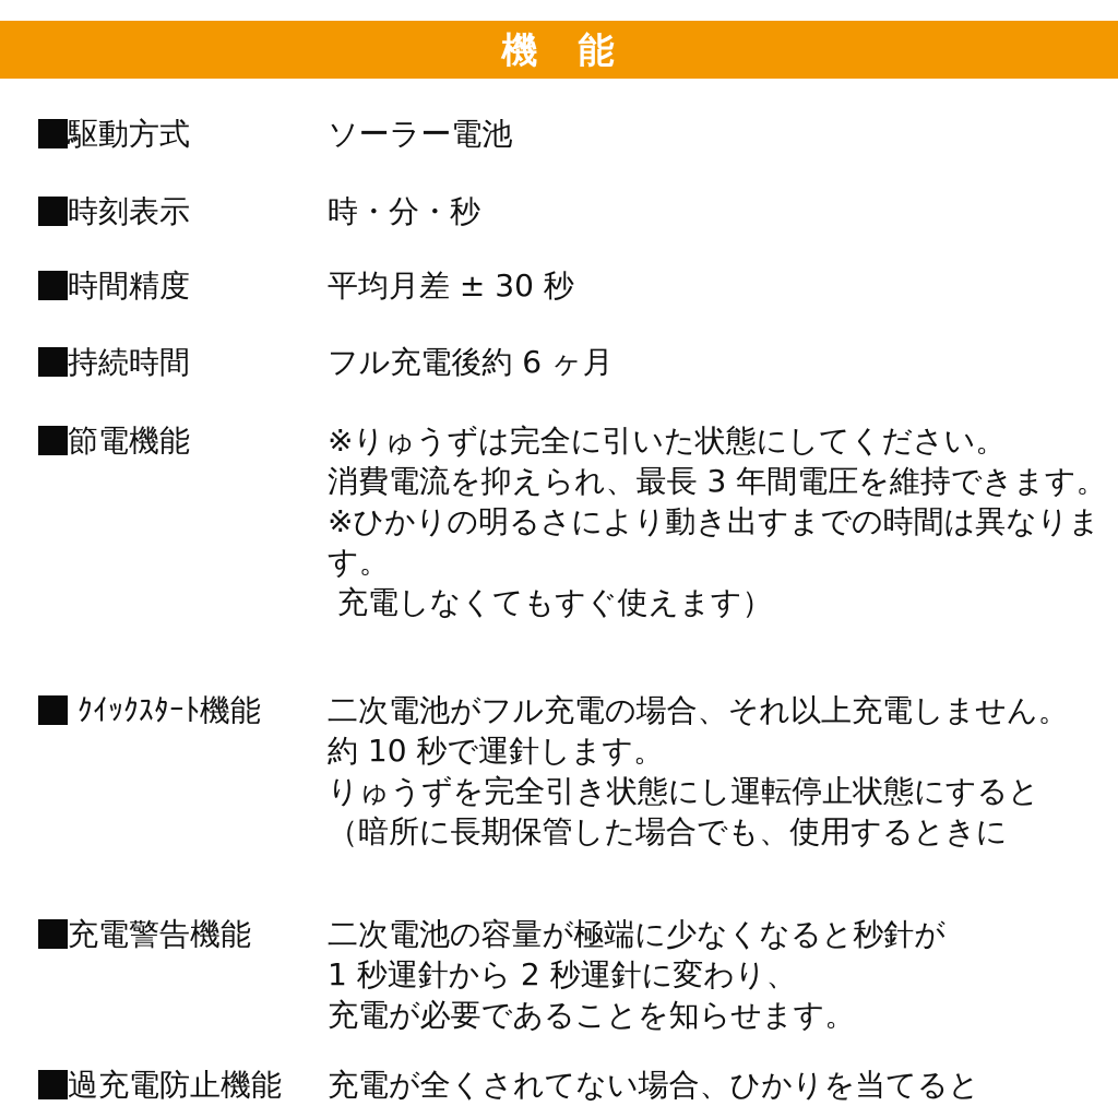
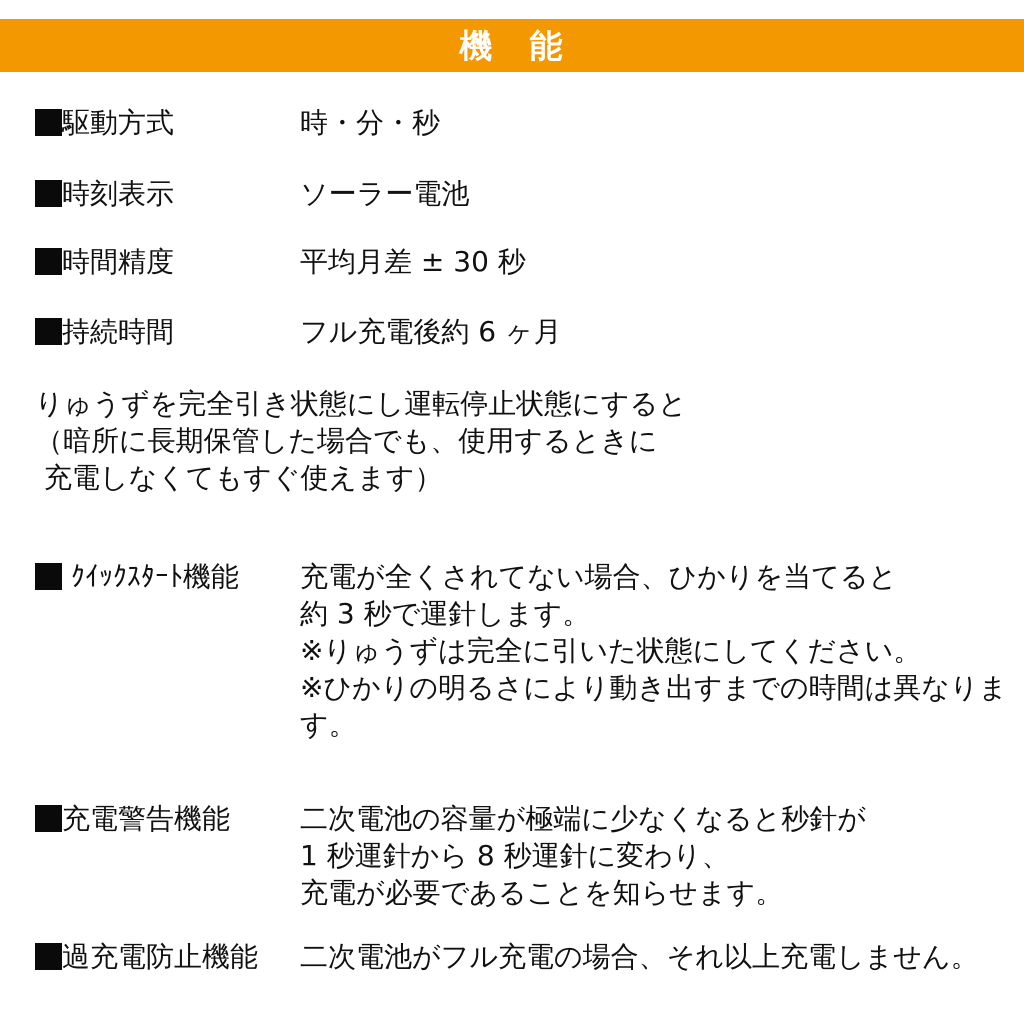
  機 能
  駆動方式
- ソーラー電池
+ 時・分・秒
  時刻表示
- 時・分・秒
+ ソーラー電池
  時間精度
  平均月差 ± 30 秒
  持続時間
  フル充電後約 6 ヶ月
- 節電機能
- ※りゅうずは完全に引いた状態にしてください。
+ りゅうずを完全引き状態にし運転停止状態にすると
- 消費電流を抑えられ、最長 3 年間電圧を維持できます。
- ※ひかりの明るさにより動き出すまでの時間は異なります。
+ （暗所に長期保管した場合でも、使用するときに
  充電しなくてもすぐ使えます）
  ｸｲｯｸｽﾀｰﾄ機能
- 二次電池がフル充電の場合、それ以上充電しません。
+ 充電が全くされてない場合、ひかりを当てると
- 約 10 秒で運針します。
+ 約 3 秒で運針します。
- りゅうずを完全引き状態にし運転停止状態にすると
+ ※りゅうずは完全に引いた状態にしてください。
- （暗所に長期保管した場合でも、使用するときに
+ ※ひかりの明るさにより動き出すまでの時間は異なります。
  充電警告機能
  二次電池の容量が極端に少なくなると秒針が
- 1 秒運針から 2 秒運針に変わり、
+ 1 秒運針から 8 秒運針に変わり、
  充電が必要であることを知らせます。
  過充電防止機能
- 充電が全くされてない場合、ひかりを当てると
+ 二次電池がフル充電の場合、それ以上充電しません。
